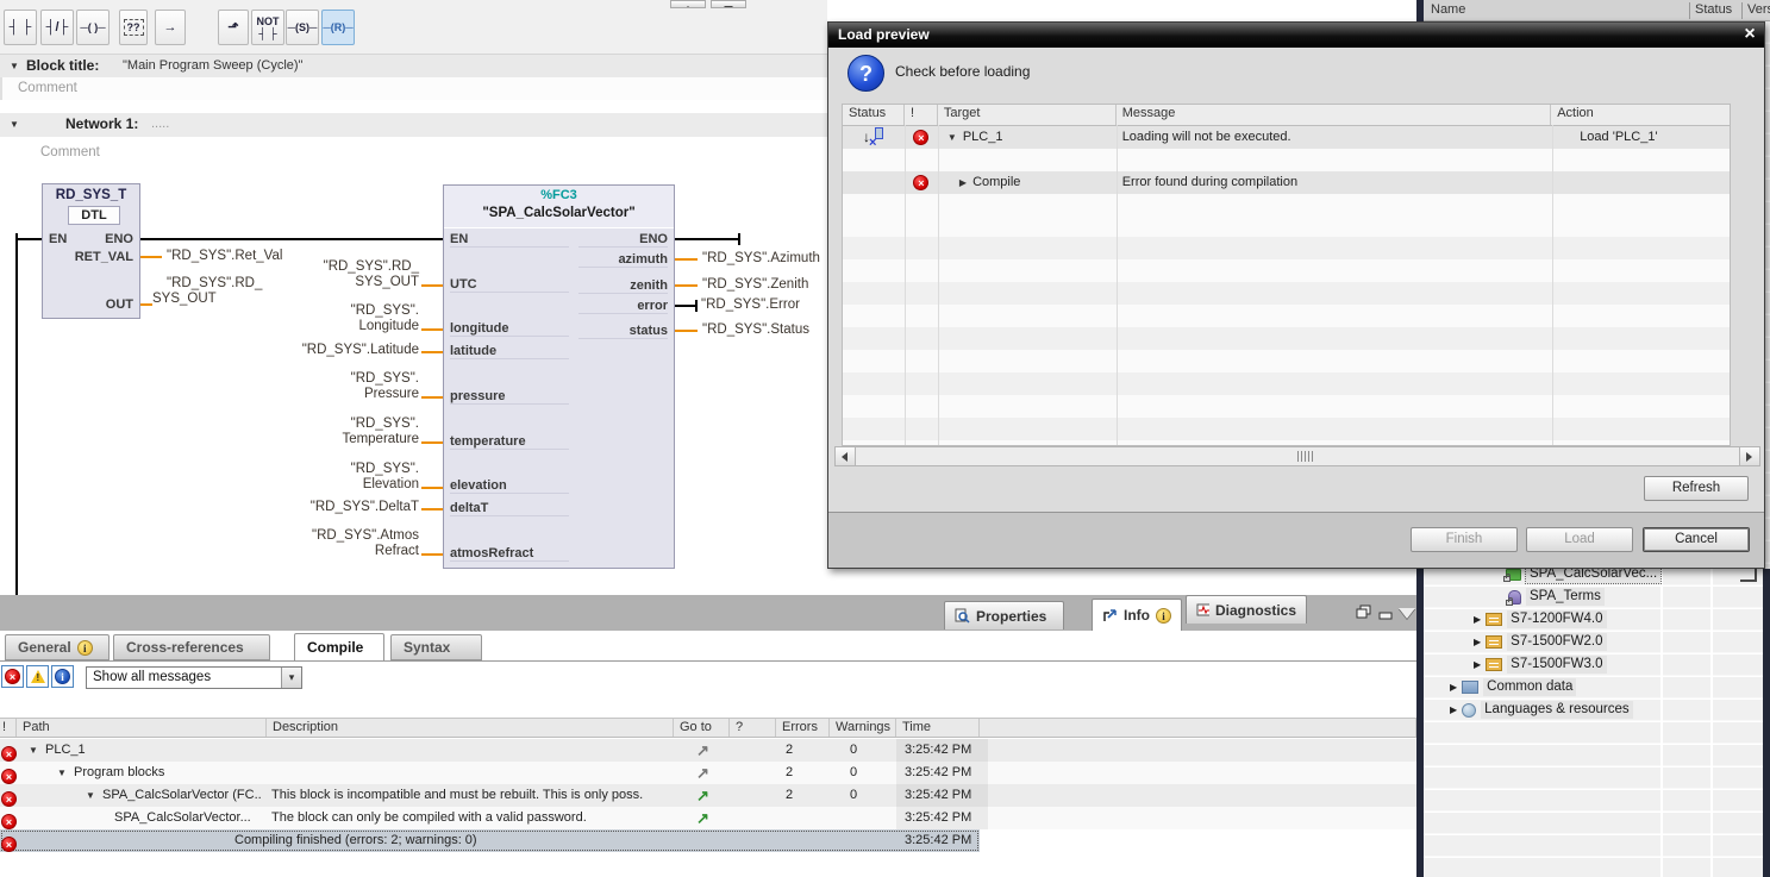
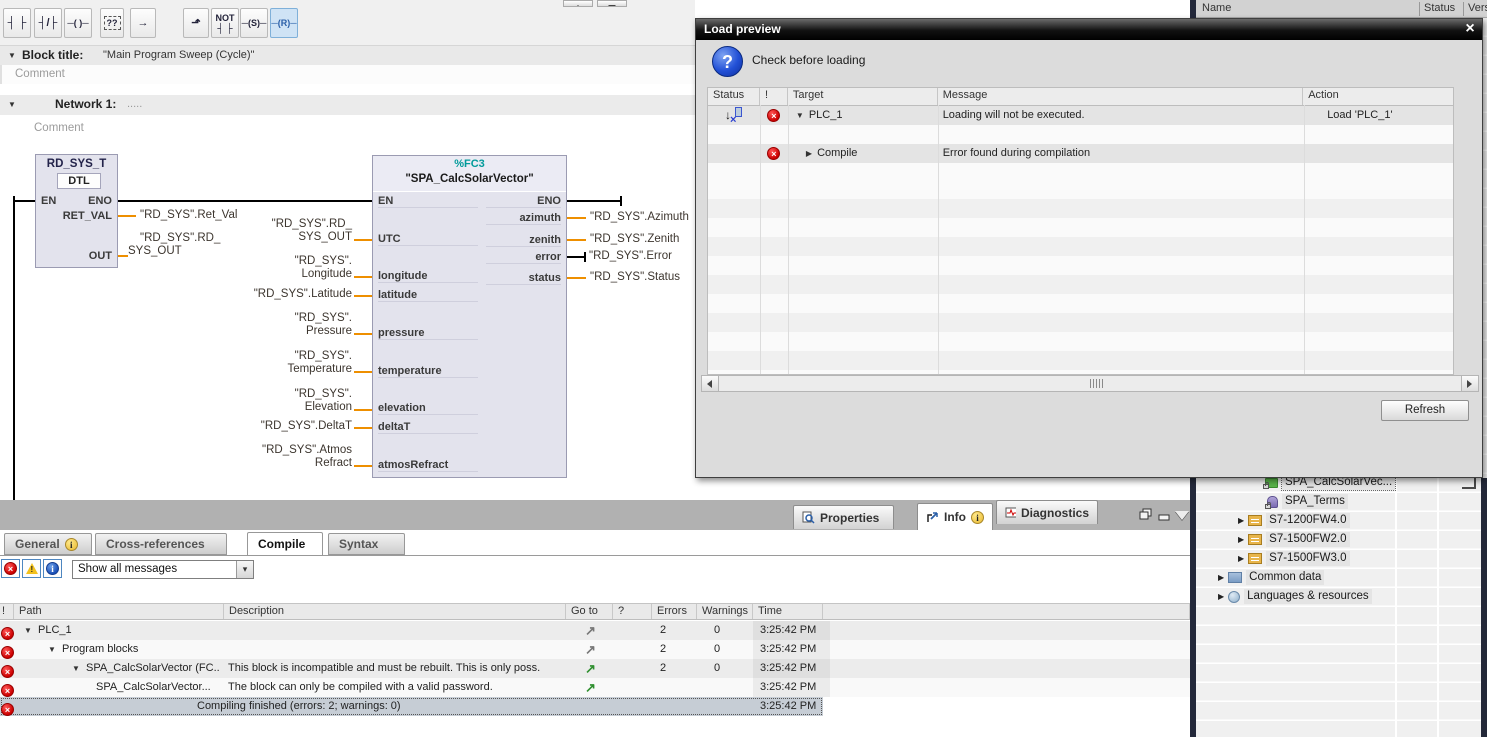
  ┤ ├
  ┤/├
  ─( )─
  ??
  →
  ⬏
  NOT
  ┤ ├
  ─(S)─
  ─(R)─
  ▼
  Block title:
  "Main Program Sweep (Cycle)"
  Comment
  ▼
  Network 1:
  .....
  Comment
  RD_SYS_T
  DTL
  EN
  ENO
  RET_VAL
  OUT
  "RD_SYS".Ret_Val
  "RD_SYS".RD_
  SYS_OUT
  %FC3
  "SPA_CalcSolarVector"
  EN
  UTC
  longitude
  latitude
  pressure
  temperature
  elevation
  deltaT
  atmosRefract
  ENO
  azimuth
  zenith
  error
  status
  "RD_SYS".RD_
  SYS_OUT
  "RD_SYS".
  Longitude
  "RD_SYS".Latitude
  "RD_SYS".
  Pressure
  "RD_SYS".
  Temperature
  "RD_SYS".
  Elevation
  "RD_SYS".DeltaT
  "RD_SYS".Atmos
  Refract
  "RD_SYS".Azimuth
  "RD_SYS".Zenith
  "RD_SYS".Error
  "RD_SYS".Status
  Properties
  Info
  i
  Diagnostics
  General
  i
  Cross-references
  Compile
  Syntax
  ×
  !
  i
  Show all messages
  ▾
  !
  Path
  Description
  Go to
  ?
  Errors
  Warnings
  Time
  ×
  ▼
  PLC_1
  ↗
  2
  0
  3:25:42 PM
  ×
  ▼
  Program blocks
  ↗
  2
  0
  3:25:42 PM
  ×
  ▼
  SPA_CalcSolarVector (FC..
  This block is incompatible and must be rebuilt. This is only poss.
  ↗
  2
  0
  3:25:42 PM
  ×
  SPA_CalcSolarVector...
  The block can only be compiled with a valid password.
  ↗
  3:25:42 PM
  ×
  Compiling finished (errors: 2; warnings: 0)
  3:25:42 PM
  Name
  Status
  SPA_CalcSolarVec...
  SPA_Terms
  ▶
  S7-1200FW4.0
  ▶
  S7-1500FW2.0
  ▶
  S7-1500FW3.0
  ▶
  Common data
  ▶
  Languages & resources
  Load preview
  ×
  ?
  Check before loading
  Status
  !
  Target
  Message
  Action
  ↓
  ×
  ×
  ▼ PLC_1
  Loading will not be executed.
  Load 'PLC_1'
  ×
  ▶ Compile
  Error found during compilation
  Refresh
- Finish
- Load
- Cancel
